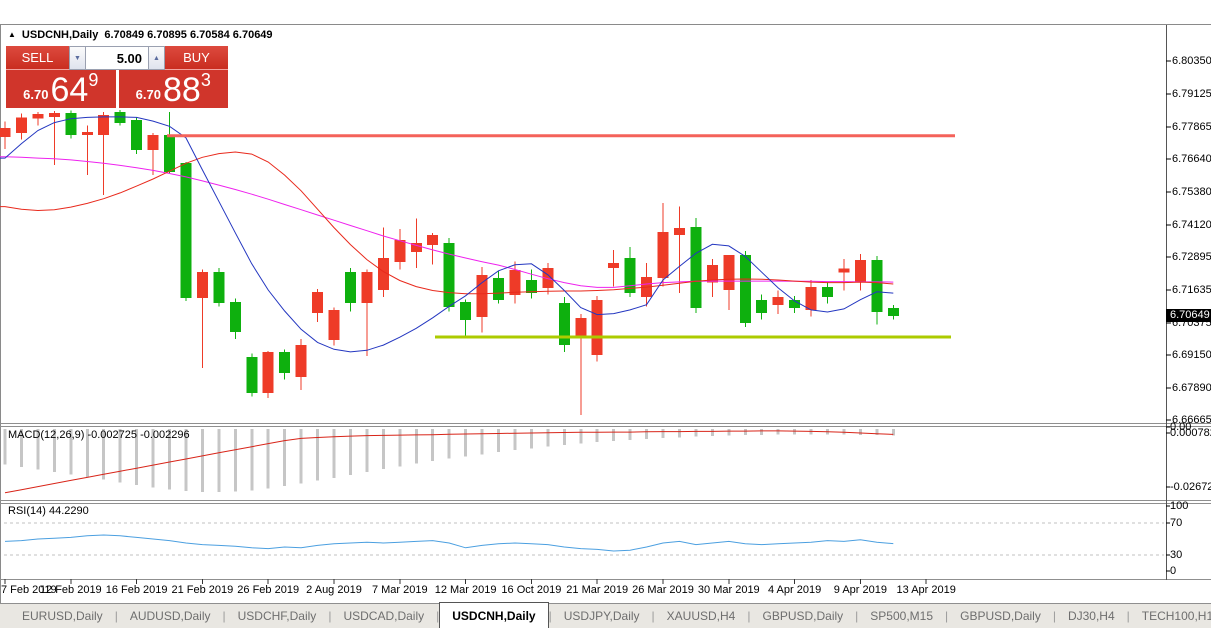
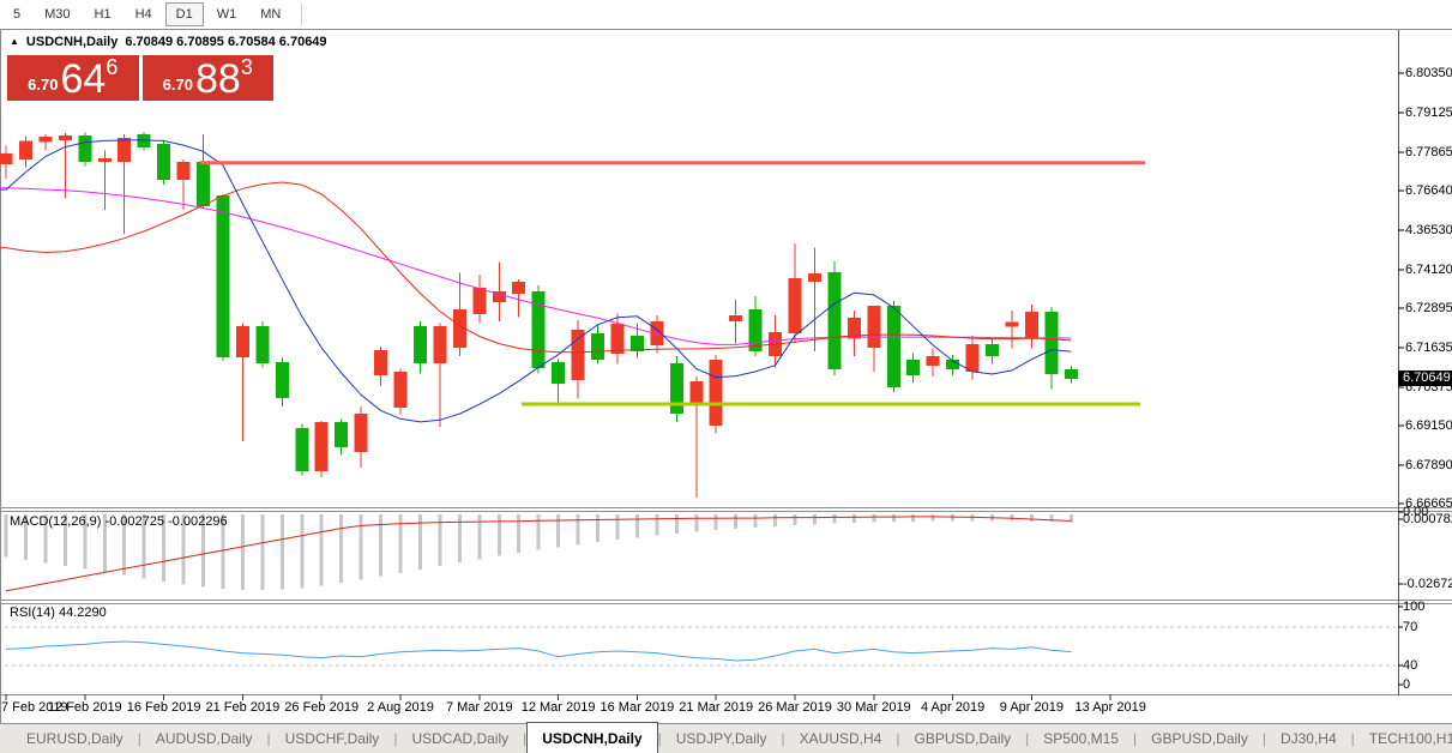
+ 5
+ M30
+ H1
+ H4
+ D1
+ W1
+ MN
  ▲
  USDCNH,Daily
  6.70849 6.70895 6.70584 6.70649
- SELL
- 5.00
- BUY
  6.70
  64
- 9
+ 6
  6.70
  88
  3
  MACD(12,26,9) -0.002725 -0.002296
  RSI(14) 44.2290
  6.70649
  EURUSD,Daily
  |
  AUDUSD,Daily
  |
  USDCHF,Daily
  |
  USDCAD,Daily
  |
  USDCNH,Daily
  |
  USDJPY,Daily
  |
  XAUUSD,H4
  |
  GBPUSD,Daily
  |
  SP500,M15
  |
  GBPUSD,Daily
  |
  DJ30,H4
  |
  TECH100,H1
  6.80350
  6.79125
  6.77865
  6.76640
- 6.75380
+ 4.36530
  6.74120
  6.72895
  6.71635
  6.70375
  6.69150
  6.67890
  6.66665
  0.00
  0.00078
  -0.02672
  100
  70
- 30
+ 40
  0
  7 Feb 2019
  12 Feb 2019
  16 Feb 2019
  21 Feb 2019
  26 Feb 2019
  2 Aug 2019
  7 Mar 2019
  12 Mar 2019
- 16 Oct 2019
+ 16 Mar 2019
  21 Mar 2019
  26 Mar 2019
  30 Mar 2019
  4 Apr 2019
  9 Apr 2019
  13 Apr 2019
